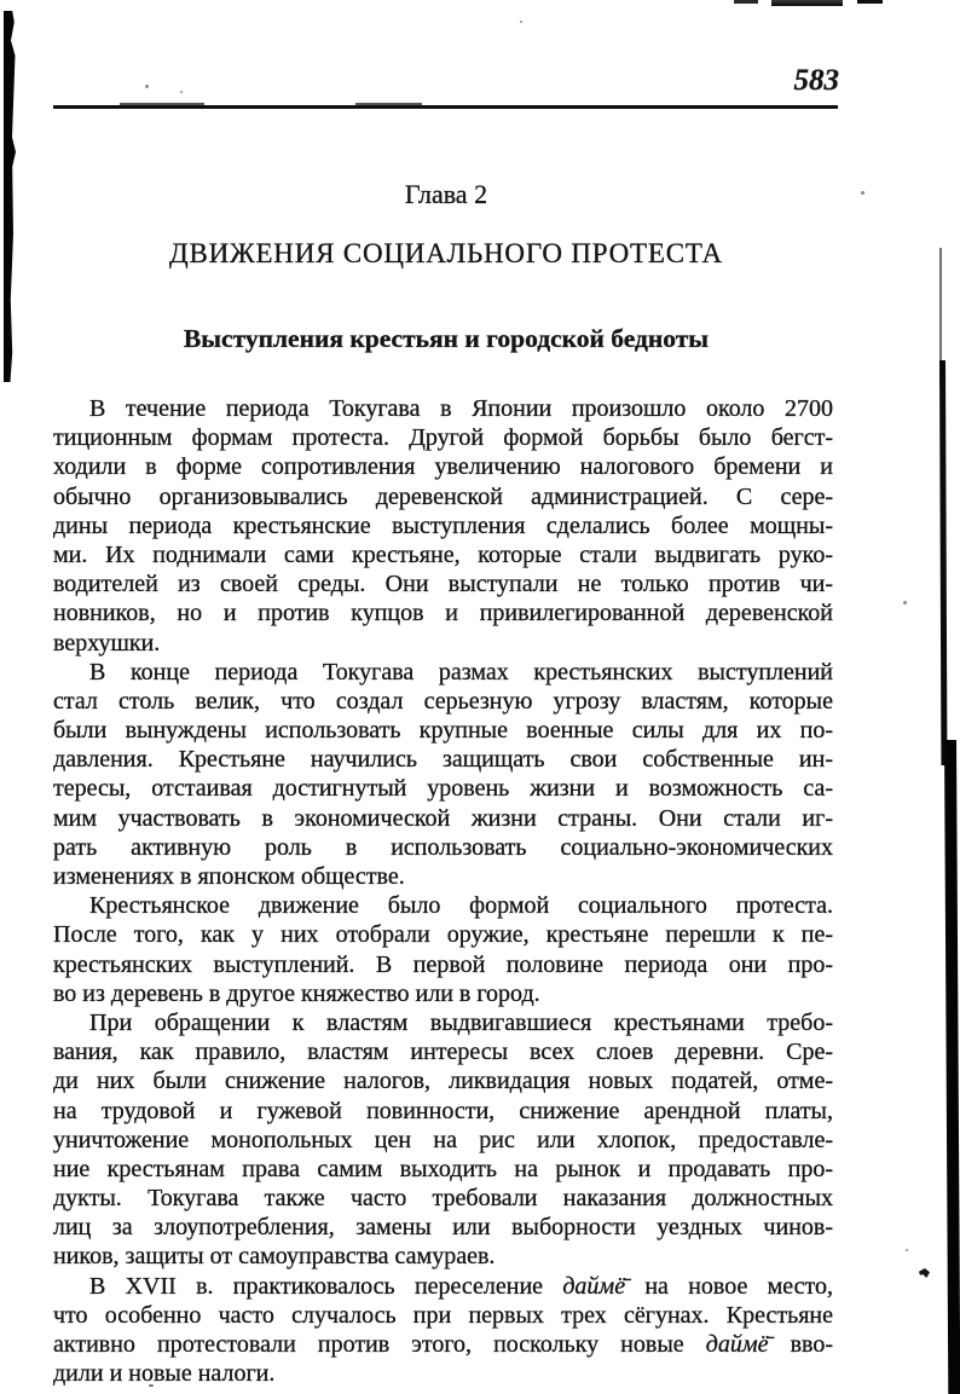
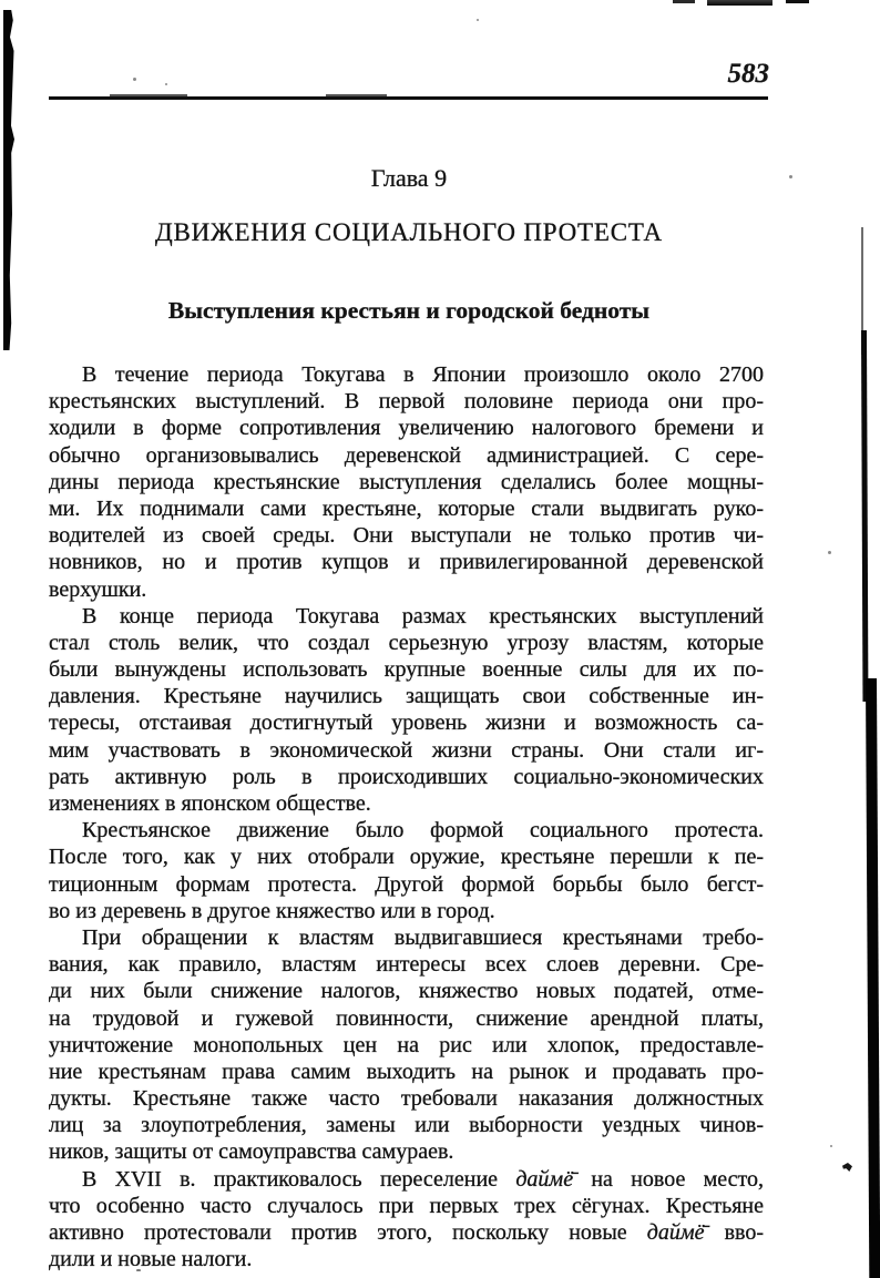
  583
- Глава 2
+ Глава 9
  ДВИЖЕНИЯ СОЦИАЛЬНОГО ПРОТЕСТА
  Выступления крестьян и городской бедноты
  В течение периода Токугава в Японии произошло около 2700
- тиционным формам протеста. Другой формой борьбы было бегст-
+ крестьянских выступлений. В первой половине периода они про-
  ходили в форме сопротивления увеличению налогового бремени и
  обычно организовывались деревенской администрацией. С сере-
  дины периода крестьянские выступления сделались более мощны-
  ми. Их поднимали сами крестьяне, которые стали выдвигать руко-
  водителей из своей среды. Они выступали не только против чи-
  новников, но и против купцов и привилегированной деревенской
  верхушки.
  В конце периода Токугава размах крестьянских выступлений
  стал столь велик, что создал серьезную угрозу властям, которые
  были вынуждены использовать крупные военные силы для их по-
  давления. Крестьяне научились защищать свои собственные ин-
  тересы, отстаивая достигнутый уровень жизни и возможность са-
  мим участвовать в экономической жизни страны. Они стали иг-
- рать активную роль в использовать социально-экономических
+ рать активную роль в происходивших социально-экономических
  изменениях в японском обществе.
  Крестьянское движение было формой социального протеста.
  После того, как у них отобрали оружие, крестьяне перешли к пе-
- крестьянских выступлений. В первой половине периода они про-
+ тиционным формам протеста. Другой формой борьбы было бегст-
  во из деревень в другое княжество или в город.
  При обращении к властям выдвигавшиеся крестьянами требо-
  вания, как правило, властям интересы всех слоев деревни. Сре-
- ди них были снижение налогов, ликвидация новых податей, отме-
+ ди них были снижение налогов, княжество новых податей, отме-
  на трудовой и гужевой повинности, снижение арендной платы,
  уничтожение монопольных цен на рис или хлопок, предоставле-
  ние крестьянам права самим выходить на рынок и продавать про-
- дукты. Токугава также часто требовали наказания должностных
+ дукты. Крестьяне также часто требовали наказания должностных
  лиц за злоупотребления, замены или выборности уездных чинов-
  ников, защиты от самоуправства самураев.
  В XVII в. практиковалось переселение даймё̄ на новое место,
  что особенно часто случалось при первых трех сёгунах. Крестьяне
  активно протестовали против этого, поскольку новые даймё̄ вво-
  дили и новые налоги.
